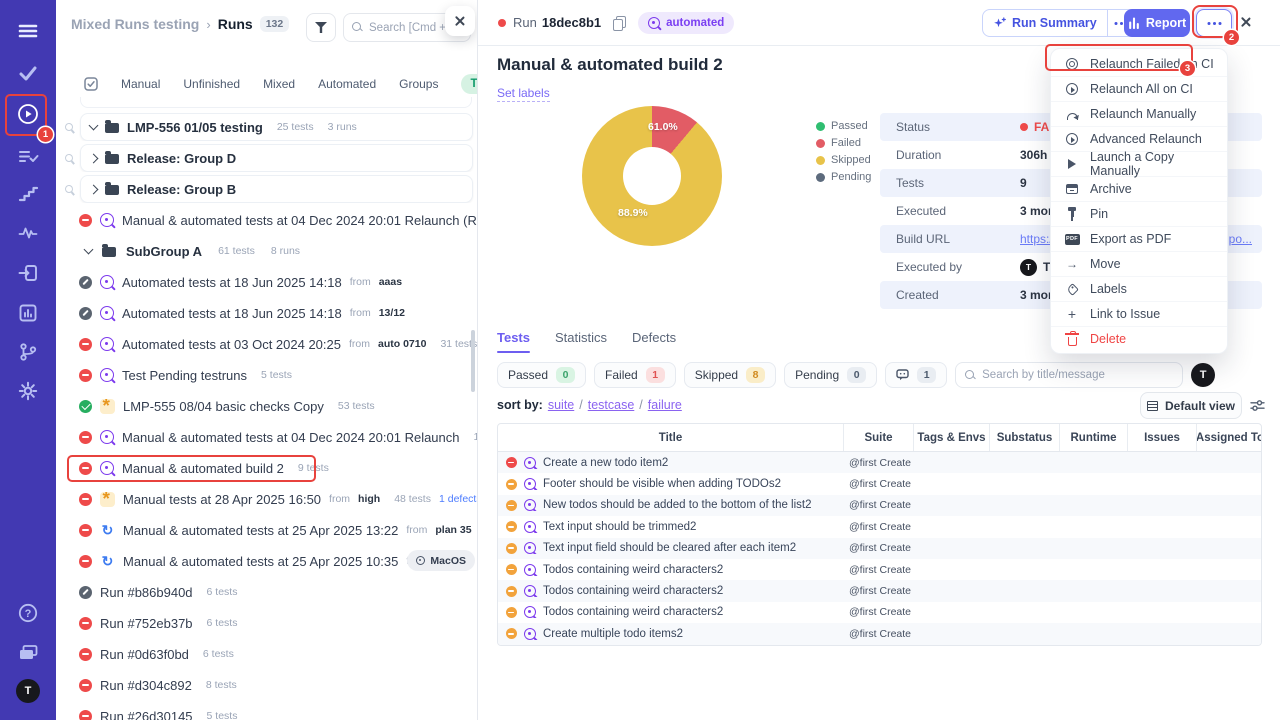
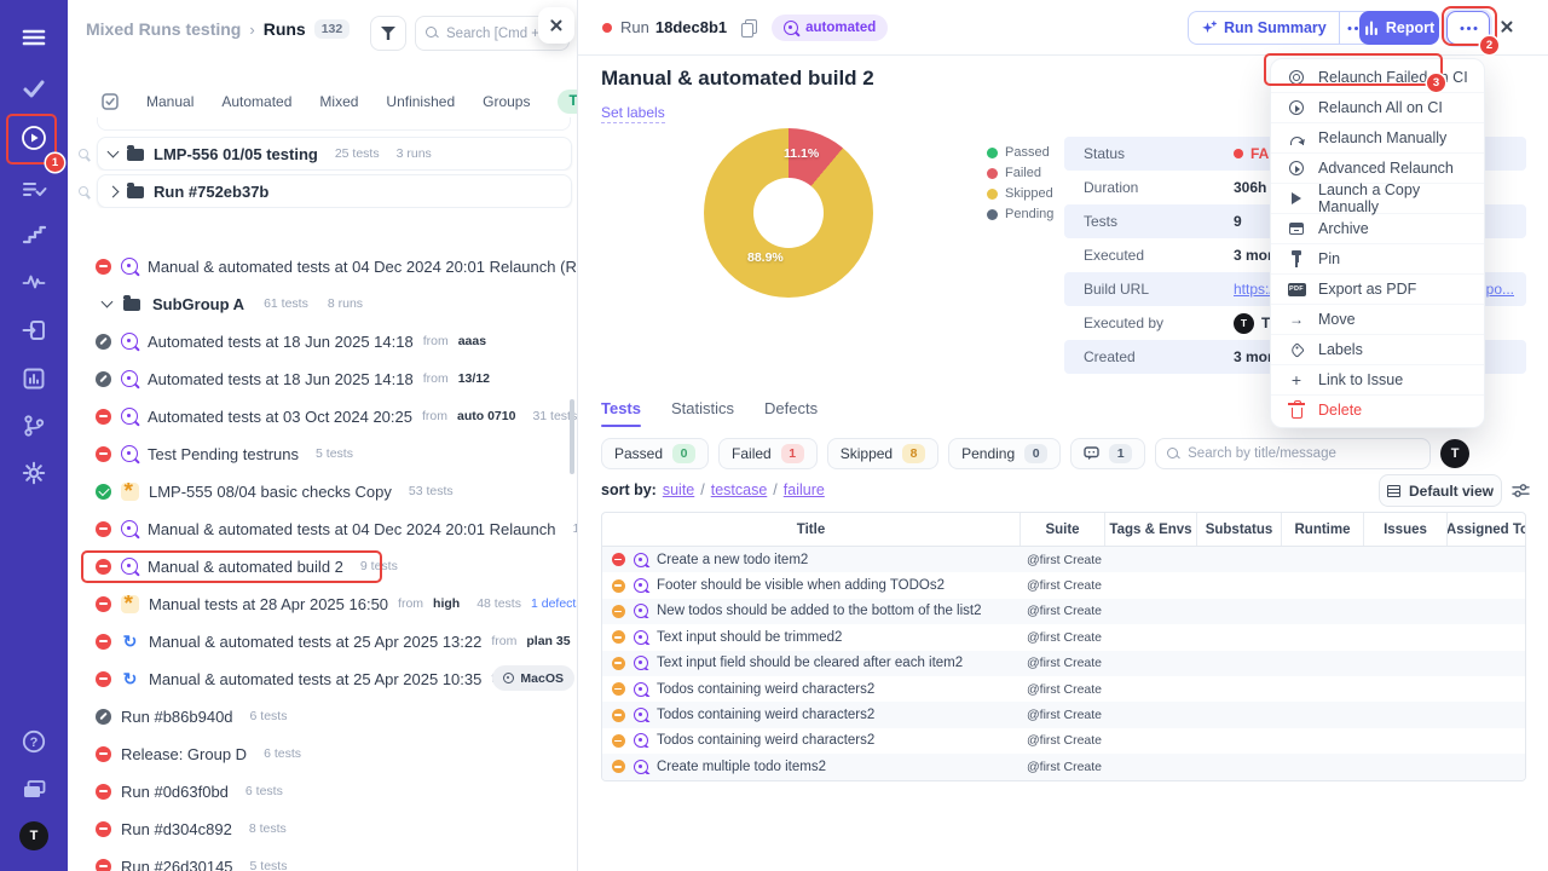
  ?
  T
  Mixed Runs testing
  ›
  Runs
  132
  Search [Cmd +
  Manual
- Unfinished
+ Automated
  Mixed
- Automated
+ Unfinished
  Groups
  LMP-556 01/05 testing
  25 tests
  3 runs
- Release: Group D
+ Run #752eb37b
- Release: Group B
  Manual & automated tests at 04 Dec 2024 20:01 Relaunch (R
  SubGroup A
  61 tests
  8 runs
  Automated tests at 18 Jun 2025 14:18
  from
  aaas
  Automated tests at 18 Jun 2025 14:18
  from
  13/12
  Automated tests at 03 Oct 2024 20:25
  from
  auto 0710
  31 tes
  Test Pending testruns
  5 tests
  LMP-555 08/04 basic checks Copy
  53 tests
  Manual & automated tests at 04 Dec 2024 20:01 Relaunch
  Manual & automated build 2
  9 tests
  Manual tests at 28 Apr 2025 16:50
  from
  high
  48 tests
  1 defect
  ↻
  Manual & automated tests at 25 Apr 2025 13:22
  from
  plan 35
  ↻
  Manual & automated tests at 25 Apr 2025 10:35
  MacOS
  Run #b86b940d
  6 tests
- Run #752eb37b
+ Release: Group D
  6 tests
  Run #0d63f0bd
  6 tests
  Run #d304c892
  8 tests
  Run #26d30145
  5 tests
  Run
  18dec8b1
  automated
  Run Summary
  Report
  Manual & automated build 2
  Set labels
- 61.0%
+ 11.1%
  88.9%
  Passed
  Failed
  Skipped
  Pending
  Status
  Duration
  306h
  Tests
  9
  Executed
  3 mo
  Build URL
  https:
  po...
  Executed by
  T
  T
  Created
  3 mo
  Tests
  Statistics
  Defects
  Passed
  0
  Failed
  1
  Skipped
  8
  Pending
  0
  1
  Search by title/message
  T
  sort by:
  suite
  /
  testcase
  /
  failure
  Default view
  Title
  Suite
  Tags & Envs
  Substatus
  Runtime
  Issues
  Assigned To
  Create a new todo item2
  @first Create
  Footer should be visible when adding TODOs2
  @first Create
  New todos should be added to the bottom of the list2
  @first Create
  Text input should be trimmed2
  @first Create
  Text input field should be cleared after each item2
  @first Create
  Todos containing weird characters2
  @first Create
  Todos containing weird characters2
  @first Create
  Todos containing weird characters2
  @first Create
  Create multiple todo items2
  @first Create
  Relaunch Failedn CI
  Relaunch All on CI
  Relaunch Manually
  Advanced Relaunch
  Launch a Copy Manually
  Archive
  Pin
  Export as PDF
  →
  Move
  Labels
  +
  Link to Issue
  Delete
  1
  2
  3
